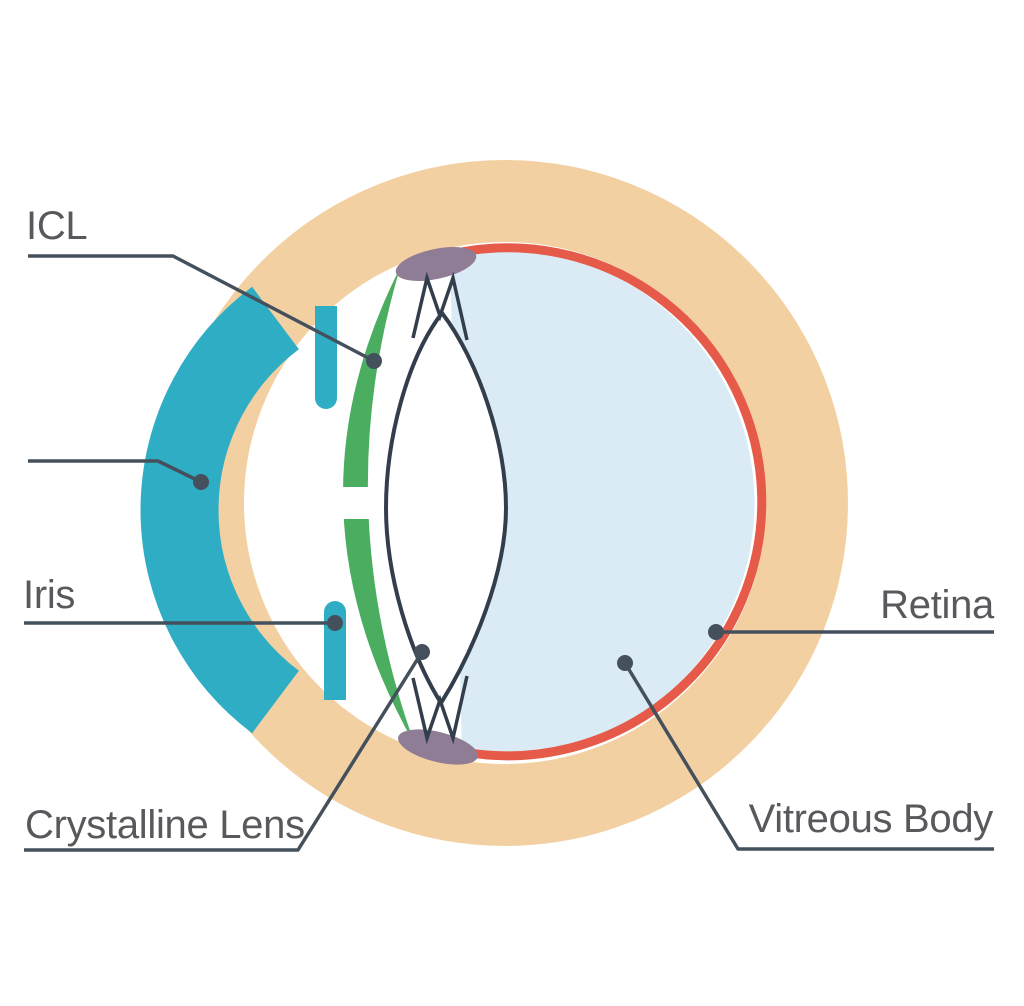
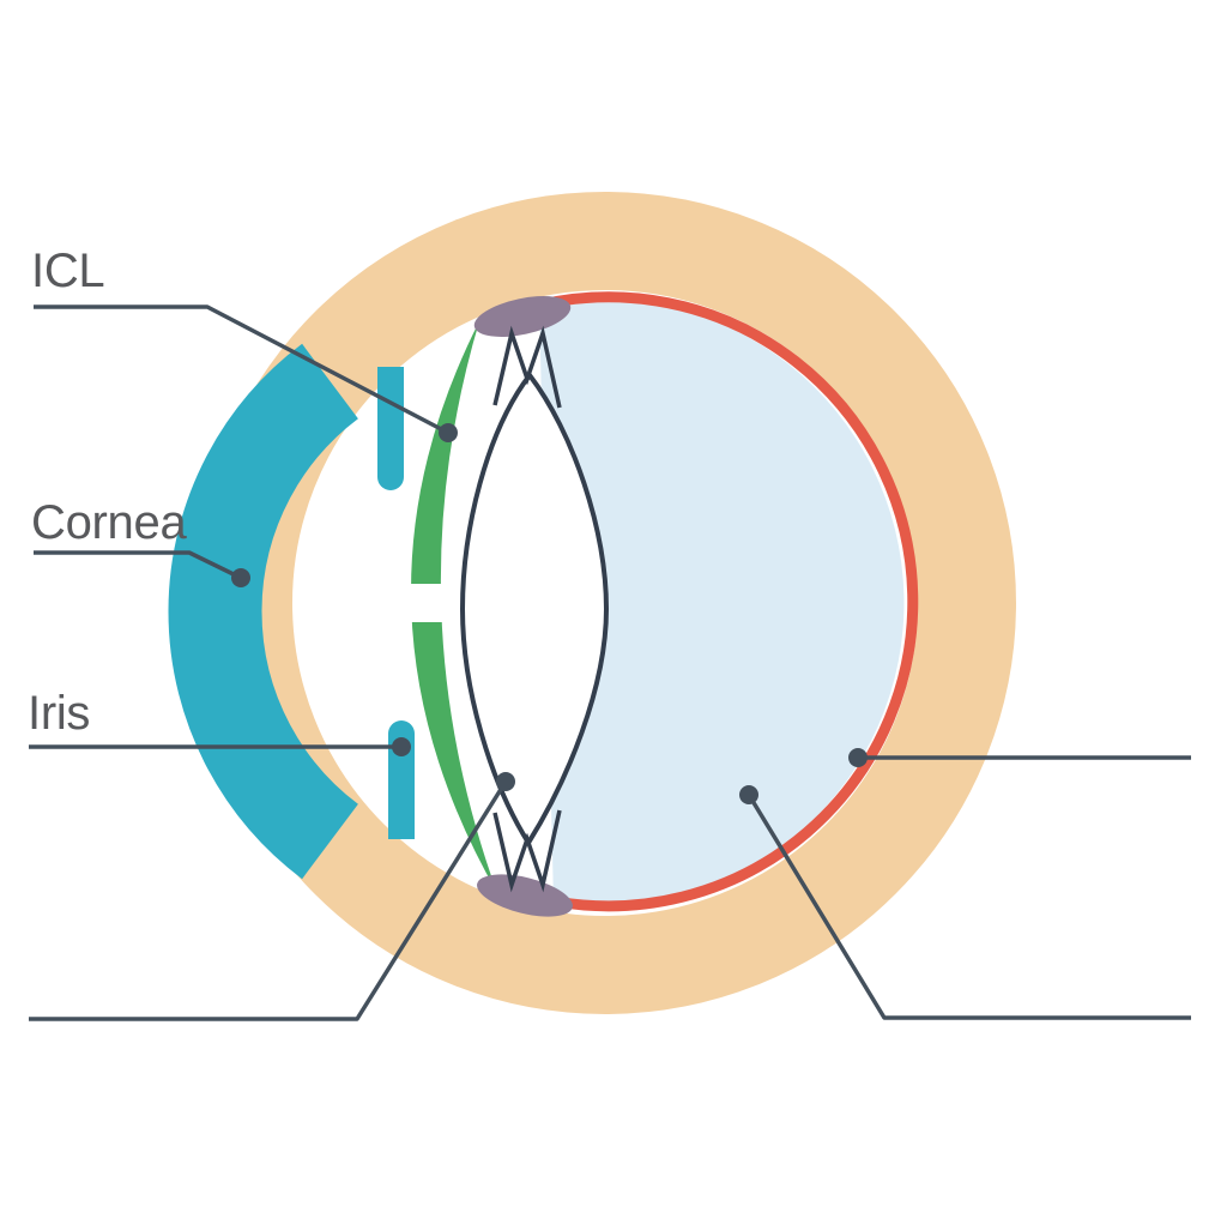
  ICL
+ Cornea
  Iris
- Crystalline Lens
- Retina
- Vitreous Body
